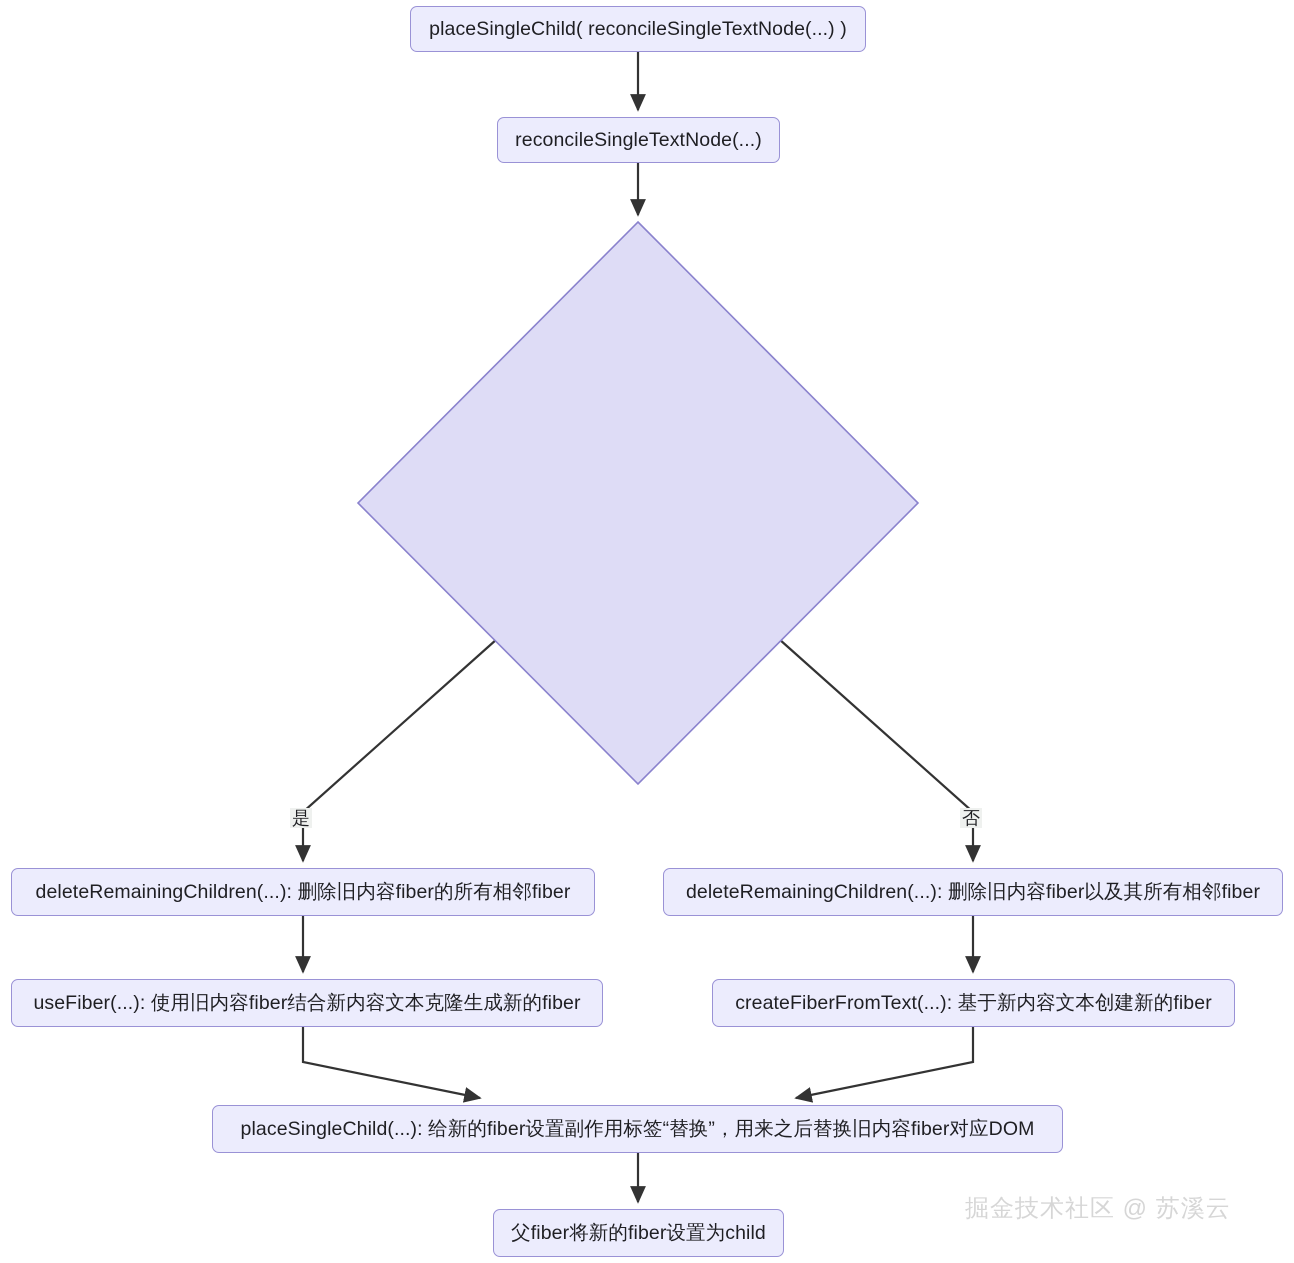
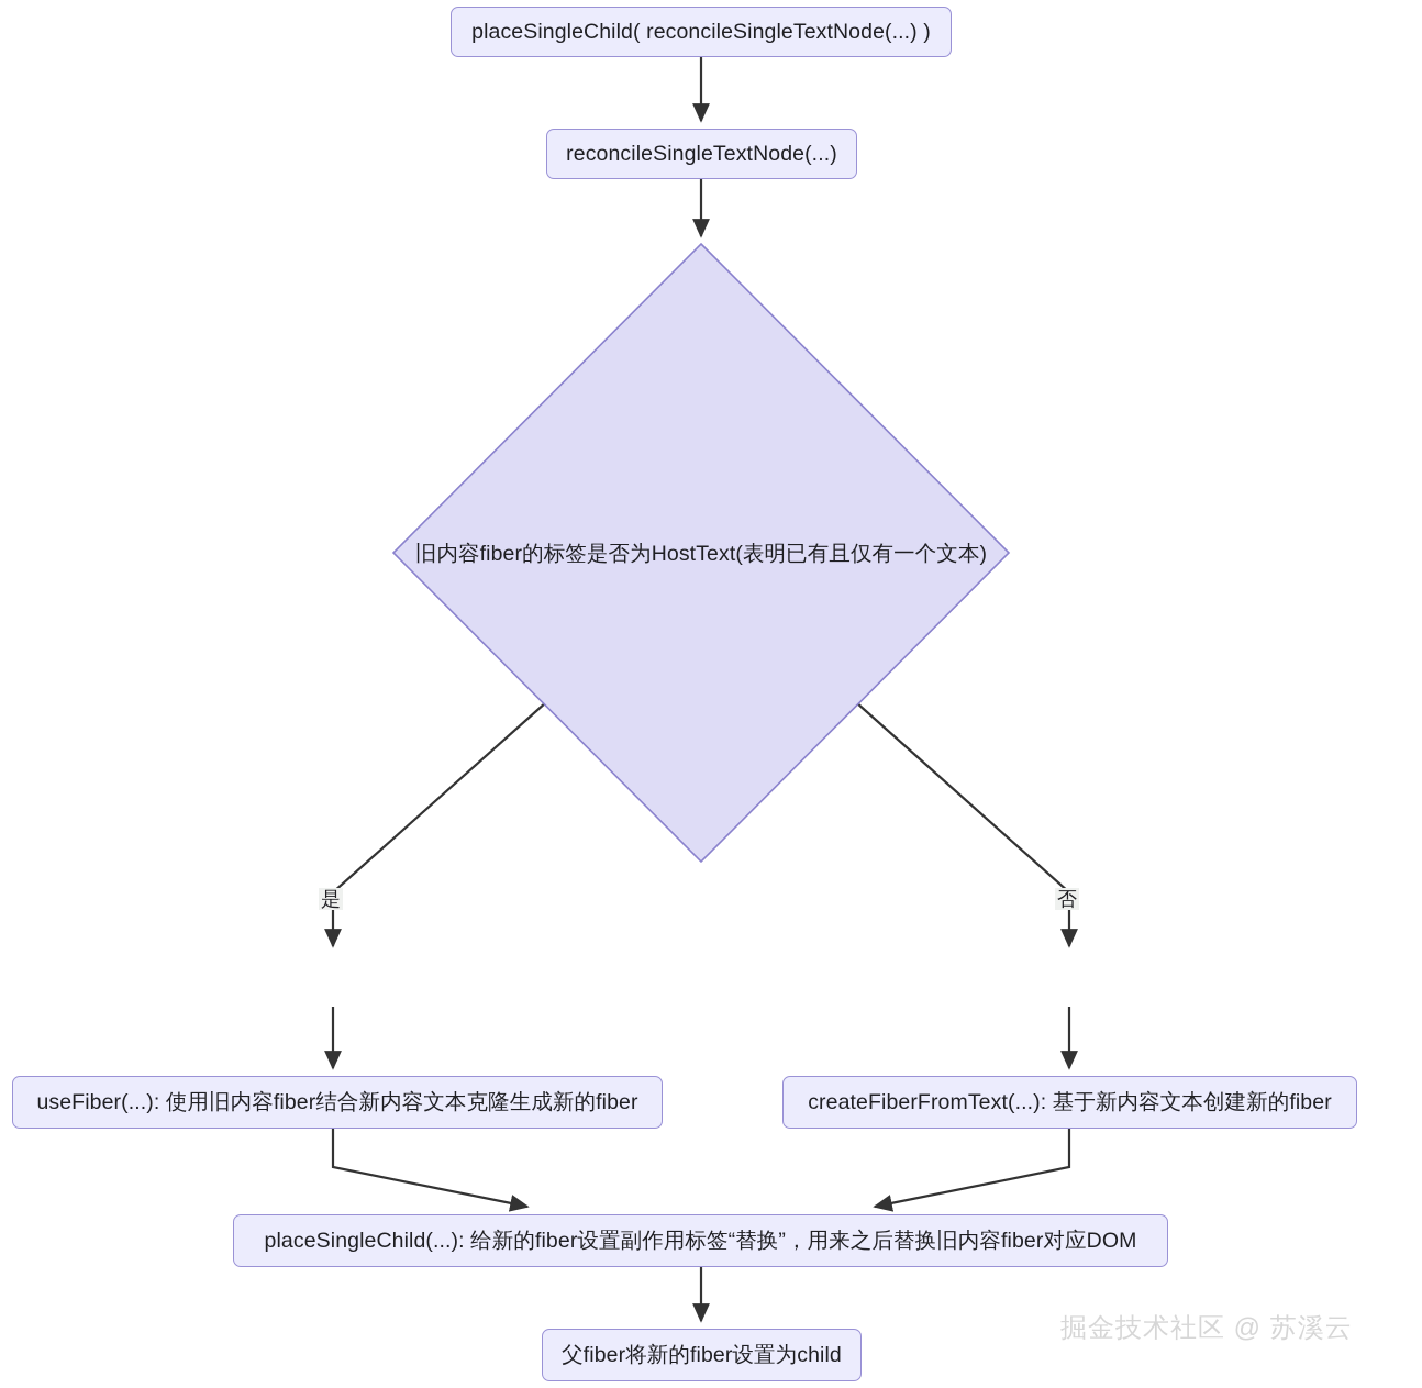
  placeSingleChild( reconcileSingleTextNode(...) )
  reconcileSingleTextNode(...)
+ 旧内容fiber的标签是否为HostText(表明已有且仅有一个文本)
  是
  否
- deleteRemainingChildren(...): 删除旧内容fiber的所有相邻fiber
- deleteRemainingChildren(...): 删除旧内容fiber以及其所有相邻fiber
  useFiber(...): 使用旧内容fiber结合新内容文本克隆生成新的fiber
  createFiberFromText(...): 基于新内容文本创建新的fiber
  placeSingleChild(...): 给新的fiber设置副作用标签“替换”，用来之后替换旧内容fiber对应DOM
  父fiber将新的fiber设置为child
  掘金技术社区 @ 苏溪云
